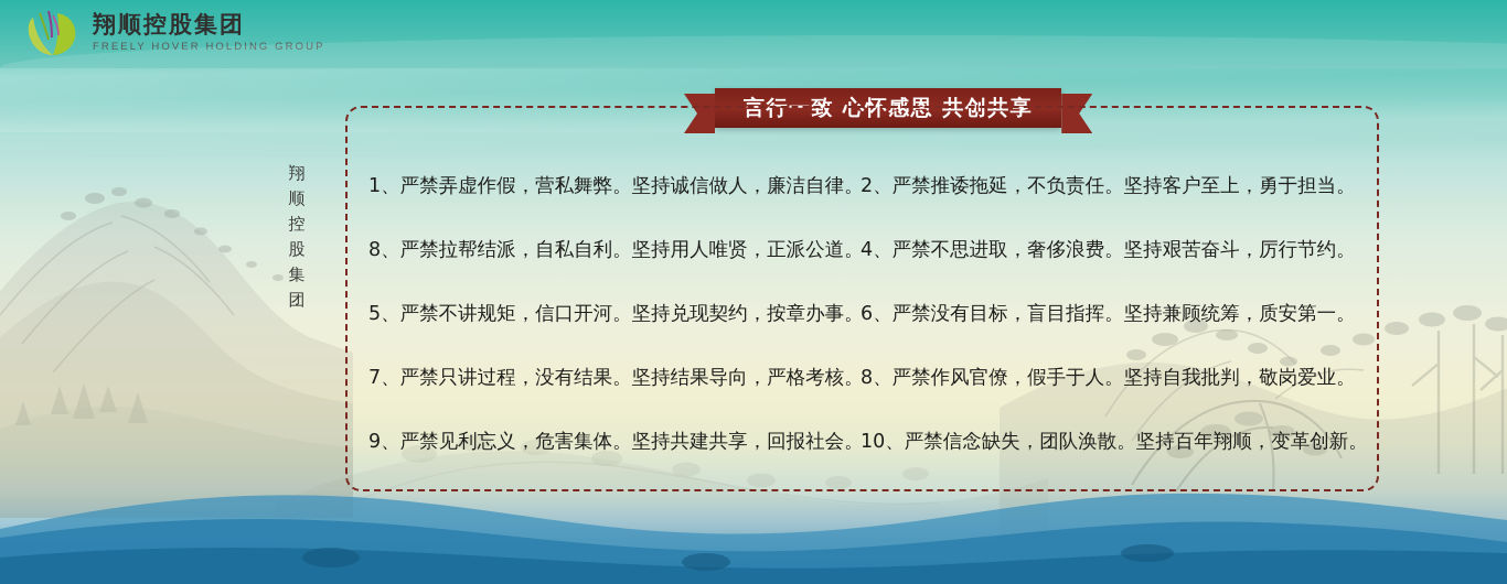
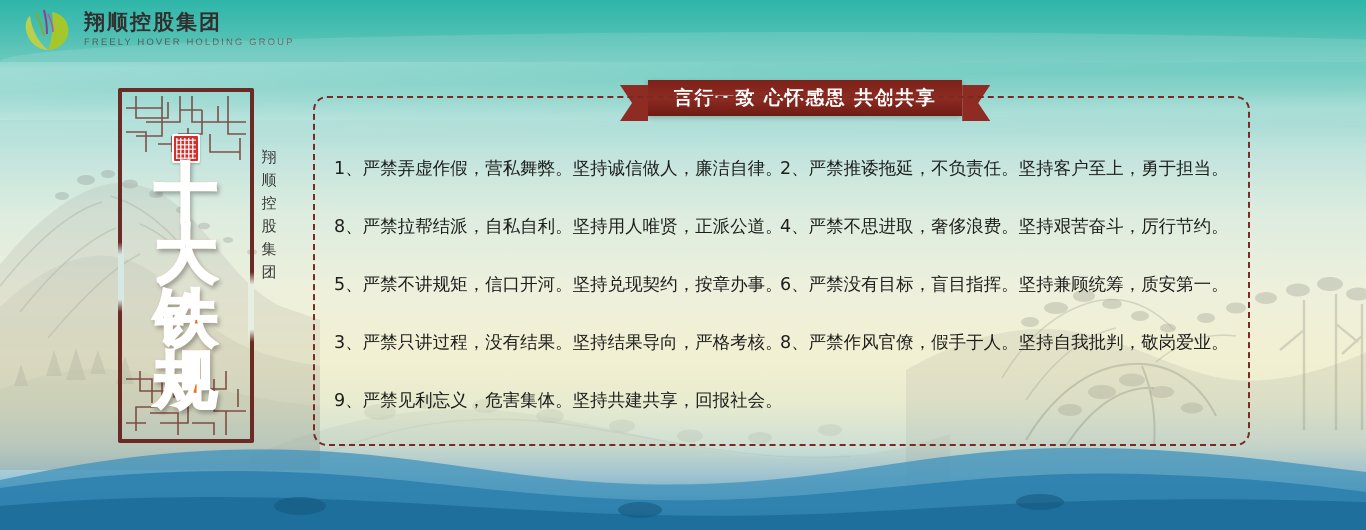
  翔顺控股集团
  FREELY HOVER HOLDING GROUP
+ 十
+ 大
+ 铁
+ 规
  翔
  顺
  控
  股
  集
  团
  言行一致 心怀感恩 共创共享
  1、严禁弄虚作假，营私舞弊。坚持诚信做人，廉洁自律。
  2、严禁推诿拖延，不负责任。坚持客户至上，勇于担当。
  8、严禁拉帮结派，自私自利。坚持用人唯贤，正派公道。
  4、严禁不思进取，奢侈浪费。坚持艰苦奋斗，厉行节约。
  5、严禁不讲规矩，信口开河。坚持兑现契约，按章办事。
  6、严禁没有目标，盲目指挥。坚持兼顾统筹，质安第一。
- 7、严禁只讲过程，没有结果。坚持结果导向，严格考核。
+ 3、严禁只讲过程，没有结果。坚持结果导向，严格考核。
  8、严禁作风官僚，假手于人。坚持自我批判，敬岗爱业。
  9、严禁见利忘义，危害集体。坚持共建共享，回报社会。
- 10、严禁信念缺失，团队涣散。坚持百年翔顺，变革创新。
